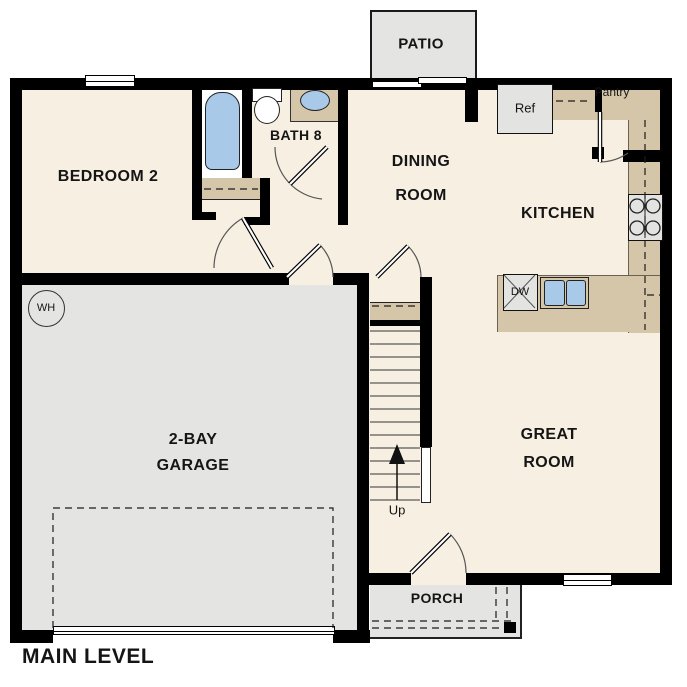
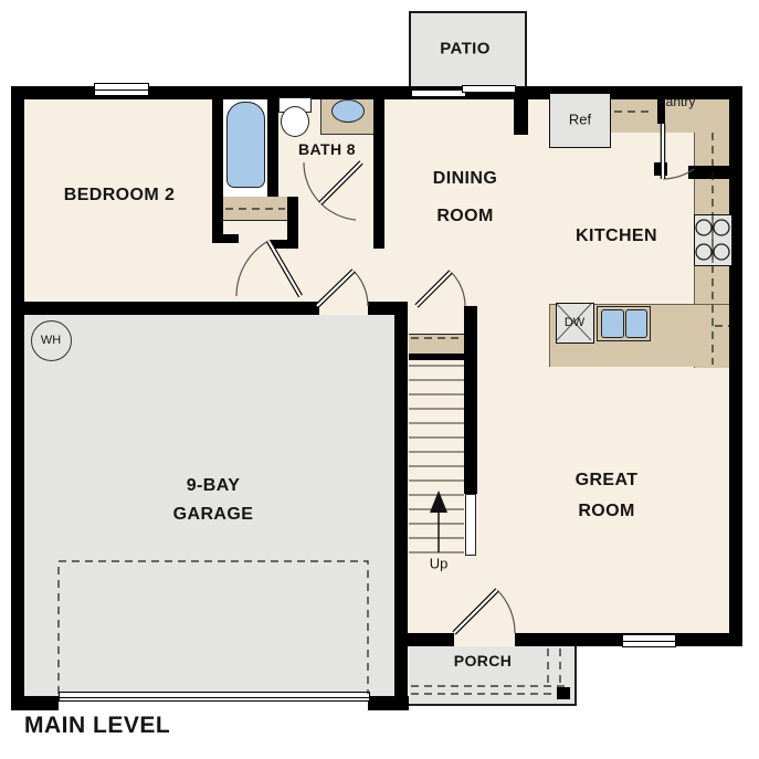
  PATIO
  BEDROOM 2
  BATH 8
  DINING
  ROOM
  KITCHEN
  Pantry
  Ref
  DW
- 2-BAY
+ 9-BAY
  GARAGE
  GREAT
  ROOM
  PORCH
  Up
  WH
  MAIN LEVEL
